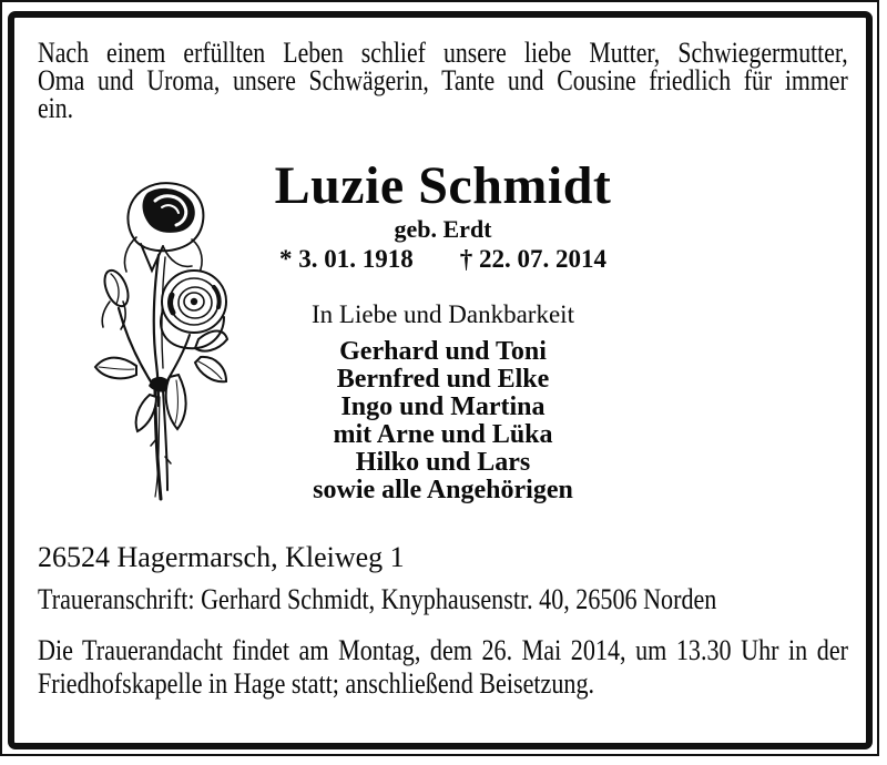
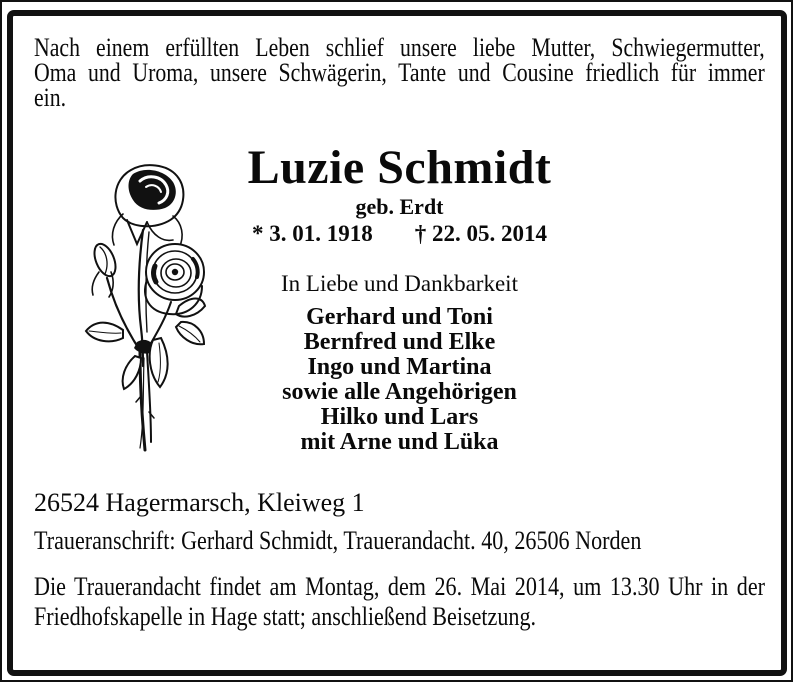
  Nach einem erfüllten Leben schlief unsere liebe Mutter, Schwiegermutter,
  Oma und Uroma, unsere Schwägerin, Tante und Cousine friedlich für immer
  ein.
  Luzie Schmidt
  geb. Erdt
  * 3. 01. 1918
- † 22. 07. 2014
+ † 22. 05. 2014
  In Liebe und Dankbarkeit
  Gerhard und Toni
  Bernfred und Elke
  Ingo und Martina
- mit Arne und Lüka
+ sowie alle Angehörigen
  Hilko und Lars
- sowie alle Angehörigen
+ mit Arne und Lüka
  26524 Hagermarsch, Kleiweg 1
- Traueranschrift: Gerhard Schmidt, Knyphausenstr. 40, 26506 Norden
+ Traueranschrift: Gerhard Schmidt, Trauerandacht. 40, 26506 Norden
  Die Trauerandacht findet am Montag, dem 26. Mai 2014, um 13.30 Uhr in der
  Friedhofskapelle in Hage statt; anschließend Beisetzung.
